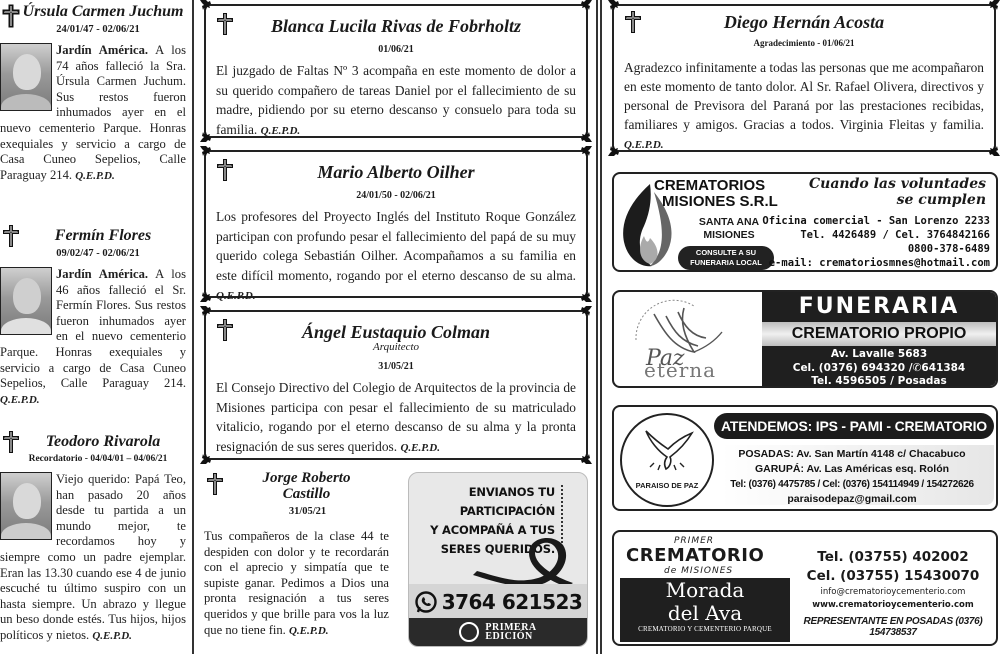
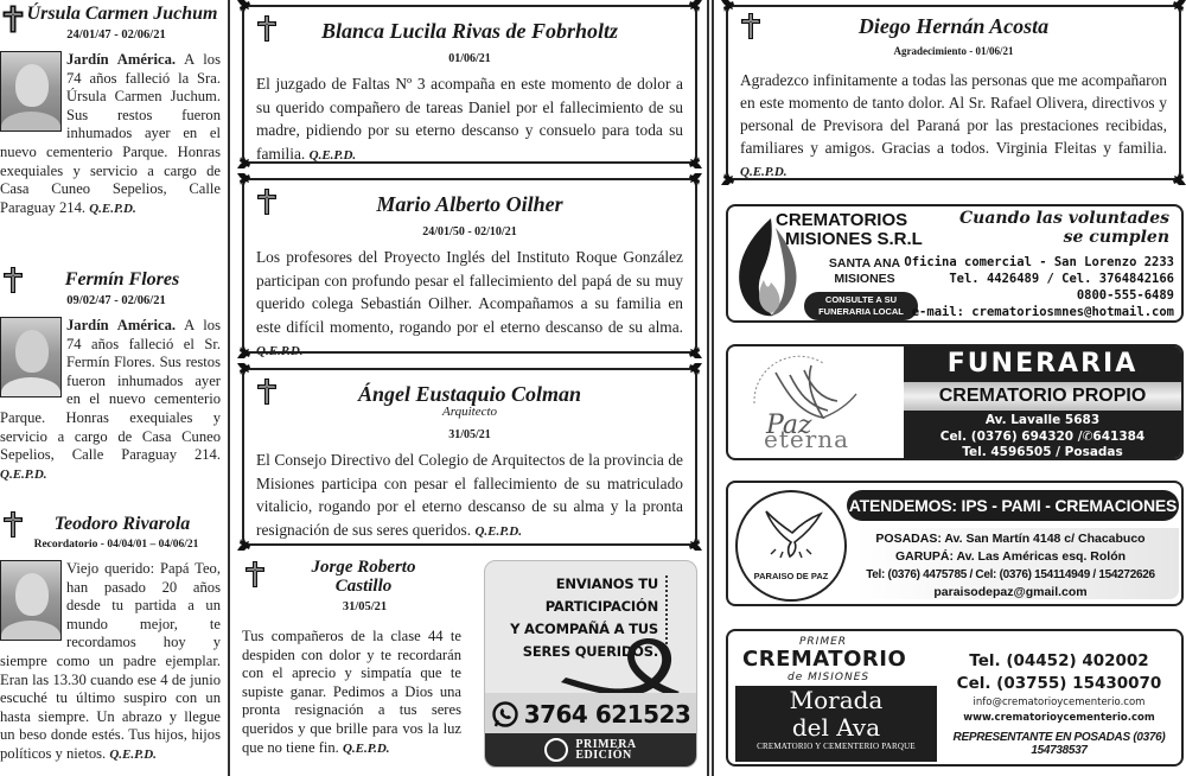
  Úrsula Carmen Juchum
  24/01/47 - 02/06/21
  Jardín América. A los 74 años falleció la Sra. Úrsula Carmen Juchum. Sus restos fueron inhumados ayer en el nuevo cementerio Parque. Honras exequiales y servicio a cargo de Casa Cuneo Sepelios, Calle Paraguay 214. Q.E.P.D.
  Fermín Flores
  09/02/47 - 02/06/21
- Jardín América. A los 46 años falleció el Sr. Fermín Flores. Sus restos fueron inhumados ayer en el nuevo cementerio Parque. Honras exequiales y servicio a cargo de Casa Cuneo Sepelios, Calle Paraguay 214. Q.E.P.D.
+ Jardín América. A los 74 años falleció el Sr. Fermín Flores. Sus restos fueron inhumados ayer en el nuevo cementerio Parque. Honras exequiales y servicio a cargo de Casa Cuneo Sepelios, Calle Paraguay 214. Q.E.P.D.
  Teodoro Rivarola
  Recordatorio - 04/04/01 – 04/06/21
  Viejo querido: Papá Teo, han pasado 20 años desde tu partida a un mundo mejor, te recordamos hoy y siempre como un padre ejemplar. Eran las 13.30 cuando ese 4 de junio escuché tu último suspiro con un hasta siempre. Un abrazo y llegue un beso donde estés. Tus hijos, hijos políticos y nietos. Q.E.P.D.
  Blanca Lucila Rivas de Fobrholtz
  01/06/21
  El juzgado de Faltas Nº 3 acompaña en este momento de dolor a su querido compañero de tareas Daniel por el fallecimiento de su madre, pidiendo por su eterno descanso y consuelo para toda su familia. Q.E.P.D.
  Mario Alberto Oilher
- 24/01/50 - 02/06/21
+ 24/01/50 - 02/10/21
  Los profesores del Proyecto Inglés del Instituto Roque González participan con profundo pesar el fallecimiento del papá de su muy querido colega Sebastián Oilher. Acompañamos a su familia en este difícil momento, rogando por el eterno descanso de su alma. Q.E.P.D.
  Ángel Eustaquio Colman
  Arquitecto
  31/05/21
  El Consejo Directivo del Colegio de Arquitectos de la provincia de Misiones participa con pesar el fallecimiento de su matriculado vitalicio, rogando por el eterno descanso de su alma y la pronta resignación de sus seres queridos. Q.E.P.D.
  Jorge Roberto Castillo
  31/05/21
  Tus compañeros de la clase 44 te despiden con dolor y te recordarán con el aprecio y simpatía que te supiste ganar. Pedimos a Dios una pronta resignación a tus seres queridos y que brille para vos la luz que no tiene fin. Q.E.P.D.
  ENVIANOS TU
  PARTICIPACIÓN
  Y ACOMPAÑÁ A TUS
  SERES QUERIDOS.
  3764 621523
  PRIMERA
  EDICIÓN
  Diego Hernán Acosta
  Agradecimiento - 01/06/21
  Agradezco infinitamente a todas las personas que me acompañaron en este momento de tanto dolor. Al Sr. Rafael Olivera, directivos y personal de Previsora del Paraná por las prestaciones recibidas, familiares y amigos. Gracias a todos. Virginia Fleitas y familia. Q.E.P.D.
  CREMATORIOS
  MISIONES S.R.L
  SANTA ANA
  MISIONES
  CONSULTE A SU
  FUNERARIA LOCAL
  Cuando las voluntades
  se cumplen
  Oficina comercial - San Lorenzo 2233
  Tel. 4426489 / Cel. 3764842166
- 0800-378-6489
+ 0800-555-6489
  e-mail: crematoriosmnes@hotmail.com
  Paz
  eterna
  FUNERARIA
  CREMATORIO PROPIO
  Av. Lavalle 5683
  Cel. (0376) 694320 /✆641384
  Tel. 4596505 / Posadas
  PARAISO DE PAZ
- ATENDEMOS: IPS - PAMI - CREMATORIO
+ ATENDEMOS: IPS - PAMI - CREMACIONES
  POSADAS: Av. San Martín 4148 c/ Chacabuco
  GARUPÁ: Av. Las Américas esq. Rolón
  Tel: (0376) 4475785 / Cel: (0376) 154114949 / 154272626
  paraisodepaz@gmail.com
  PRIMER
  CREMATORIO
  de MISIONES
  Morada
  del Ava
  CREMATORIO Y CEMENTERIO PARQUE
- Tel. (03755) 402002
+ Tel. (04452) 402002
  Cel. (03755) 15430070
  info@crematorioycementerio.com
  www.crematorioycementerio.com
  REPRESENTANTE EN POSADAS (0376) 154738537
